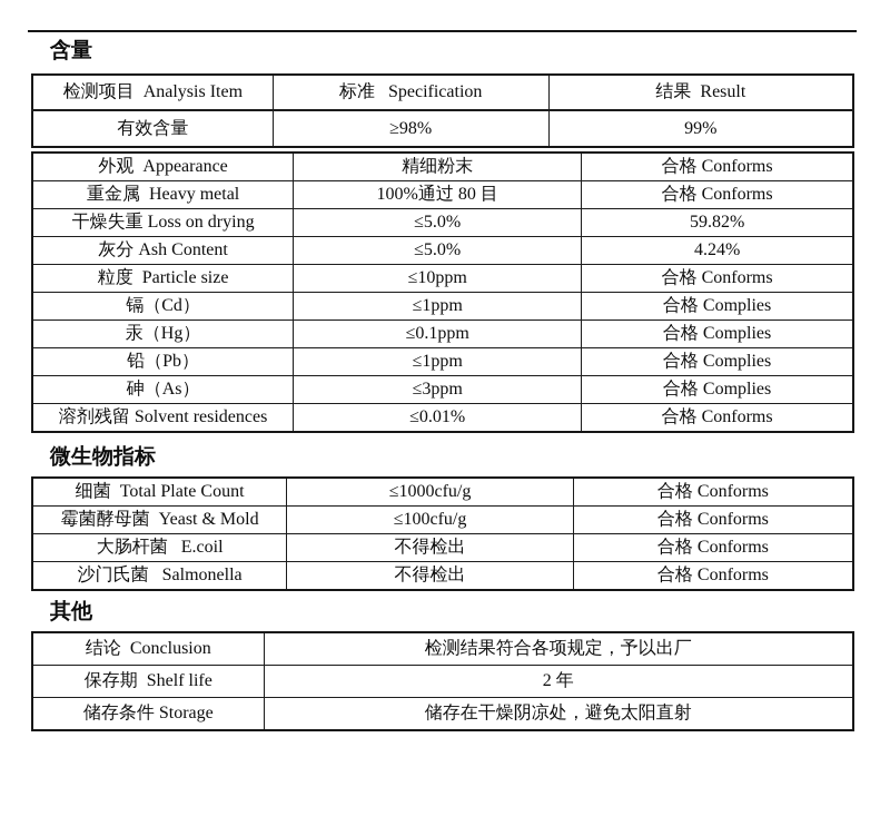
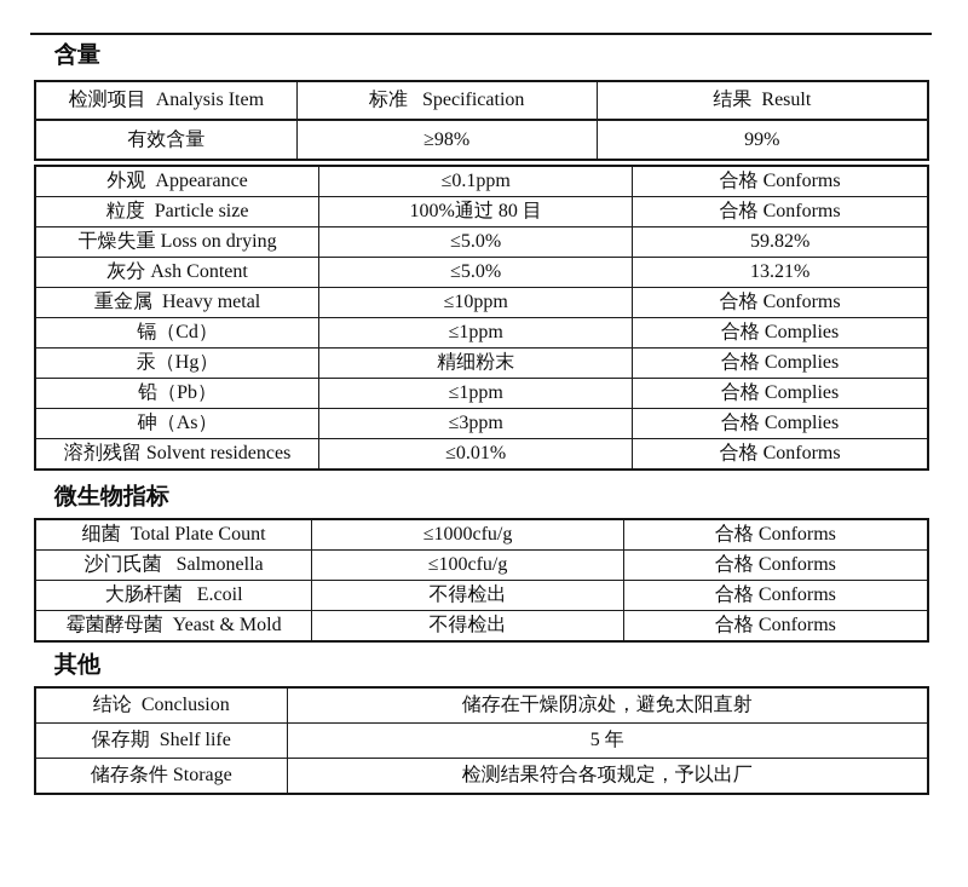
  含量
  检测项目 Analysis Item	标准 Specification	结果 Result
  有效含量	≥98%	99%
- 外观 Appearance	精细粉末	合格 Conforms
+ 外观 Appearance	≤0.1ppm	合格 Conforms
- 重金属 Heavy metal	100%通过 80 目	合格 Conforms
+ 粒度 Particle size	100%通过 80 目	合格 Conforms
  干燥失重 Loss on drying	≤5.0%	59.82%
- 灰分 Ash Content	≤5.0%	4.24%
+ 灰分 Ash Content	≤5.0%	13.21%
- 粒度 Particle size	≤10ppm	合格 Conforms
+ 重金属 Heavy metal	≤10ppm	合格 Conforms
  镉（Cd）	≤1ppm	合格 Complies
- 汞（Hg）	≤0.1ppm	合格 Complies
+ 汞（Hg）	精细粉末	合格 Complies
  铅（Pb）	≤1ppm	合格 Complies
  砷（As）	≤3ppm	合格 Complies
  溶剂残留 Solvent residences	≤0.01%	合格 Conforms
  微生物指标
  细菌 Total Plate Count	≤1000cfu/g	合格 Conforms
- 霉菌酵母菌 Yeast & Mold	≤100cfu/g	合格 Conforms
+ 沙门氏菌 Salmonella	≤100cfu/g	合格 Conforms
  大肠杆菌 E.coil	不得检出	合格 Conforms
- 沙门氏菌 Salmonella	不得检出	合格 Conforms
+ 霉菌酵母菌 Yeast & Mold	不得检出	合格 Conforms
  其他
- 结论 Conclusion	检测结果符合各项规定，予以出厂
+ 结论 Conclusion	储存在干燥阴凉处，避免太阳直射
- 保存期 Shelf life	2 年
+ 保存期 Shelf life	5 年
- 储存条件 Storage	储存在干燥阴凉处，避免太阳直射
+ 储存条件 Storage	检测结果符合各项规定，予以出厂
